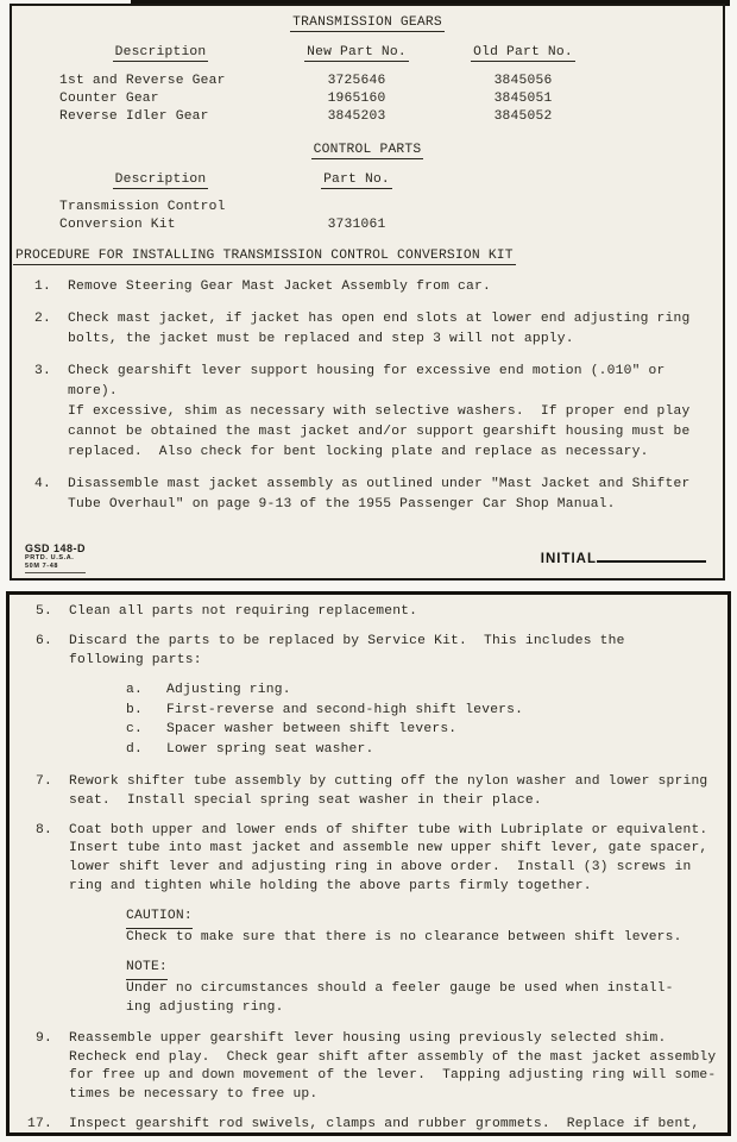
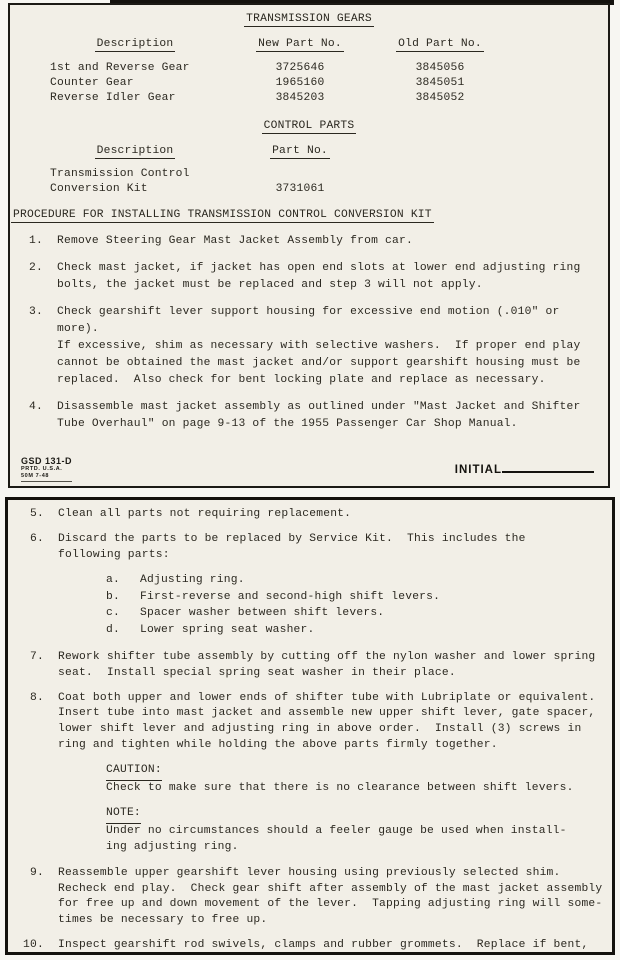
  TRANSMISSION GEARS
  Description
  New Part No.
  Old Part No.
  1st and Reverse Gear
  3725646
  3845056
  Counter Gear
  1965160
  3845051
  Reverse Idler Gear
  3845203
  3845052
  CONTROL PARTS
  Description
  Part No.
  Transmission Control
  Conversion Kit
  3731061
  PROCEDURE FOR INSTALLING TRANSMISSION CONTROL CONVERSION KIT
  1.
  Remove Steering Gear Mast Jacket Assembly from car.
  2.
  Check mast jacket, if jacket has open end slots at lower end adjusting ring
  bolts, the jacket must be replaced and step 3 will not apply.
  3.
  Check gearshift lever support housing for excessive end motion (.010" or more).
  If excessive, shim as necessary with selective washers. If proper end play
  cannot be obtained the mast jacket and/or support gearshift housing must be
  replaced. Also check for bent locking plate and replace as necessary.
  4.
  Disassemble mast jacket assembly as outlined under "Mast Jacket and Shifter
  Tube Overhaul" on page 9-13 of the 1955 Passenger Car Shop Manual.
- GSD 148-D
+ GSD 131-D
  INITIAL
  5.
  Clean all parts not requiring replacement.
  6.
  Discard the parts to be replaced by Service Kit. This includes the
  following parts:
  a.
  Adjusting ring.
  b.
  First-reverse and second-high shift levers.
  c.
  Spacer washer between shift levers.
  d.
  Lower spring seat washer.
  7.
  Rework shifter tube assembly by cutting off the nylon washer and lower spring
  seat. Install special spring seat washer in their place.
  8.
  Coat both upper and lower ends of shifter tube with Lubriplate or equivalent.
  Insert tube into mast jacket and assemble new upper shift lever, gate spacer,
  lower shift lever and adjusting ring in above order. Install (3) screws in
  ring and tighten while holding the above parts firmly together.
  CAUTION:
  Check to make sure that there is no clearance between shift levers.
  NOTE:
  Under no circumstances should a feeler gauge be used when install-
  ing adjusting ring.
  9.
  Reassemble upper gearshift lever housing using previously selected shim.
  Recheck end play. Check gear shift after assembly of the mast jacket assembly
  for free up and down movement of the lever. Tapping adjusting ring will some-
  times be necessary to free up.
- 17.
+ 10.
  Inspect gearshift rod swivels, clamps and rubber grommets. Replace if bent,
